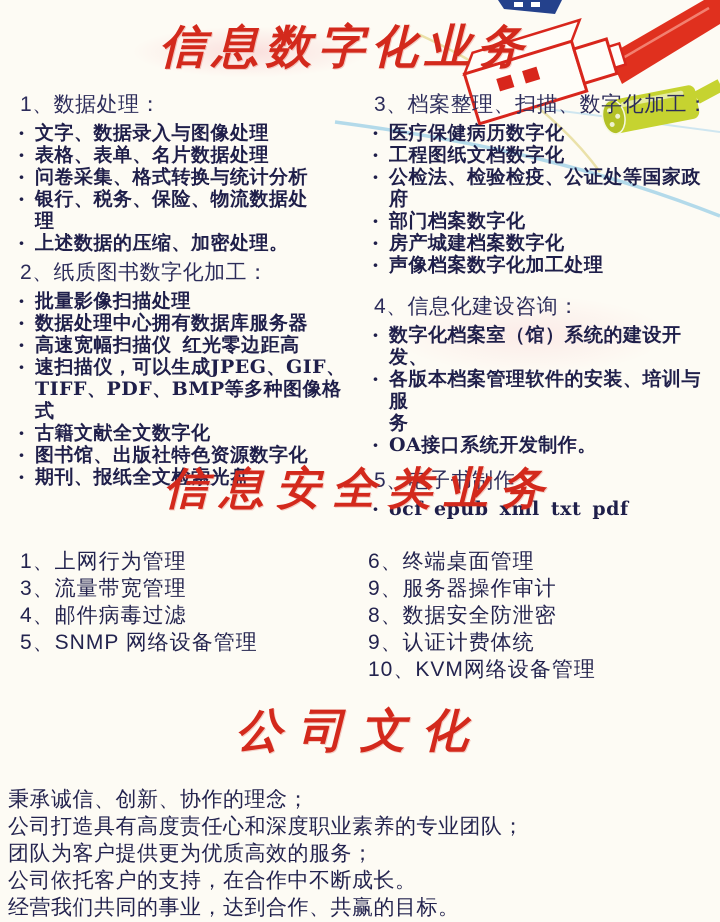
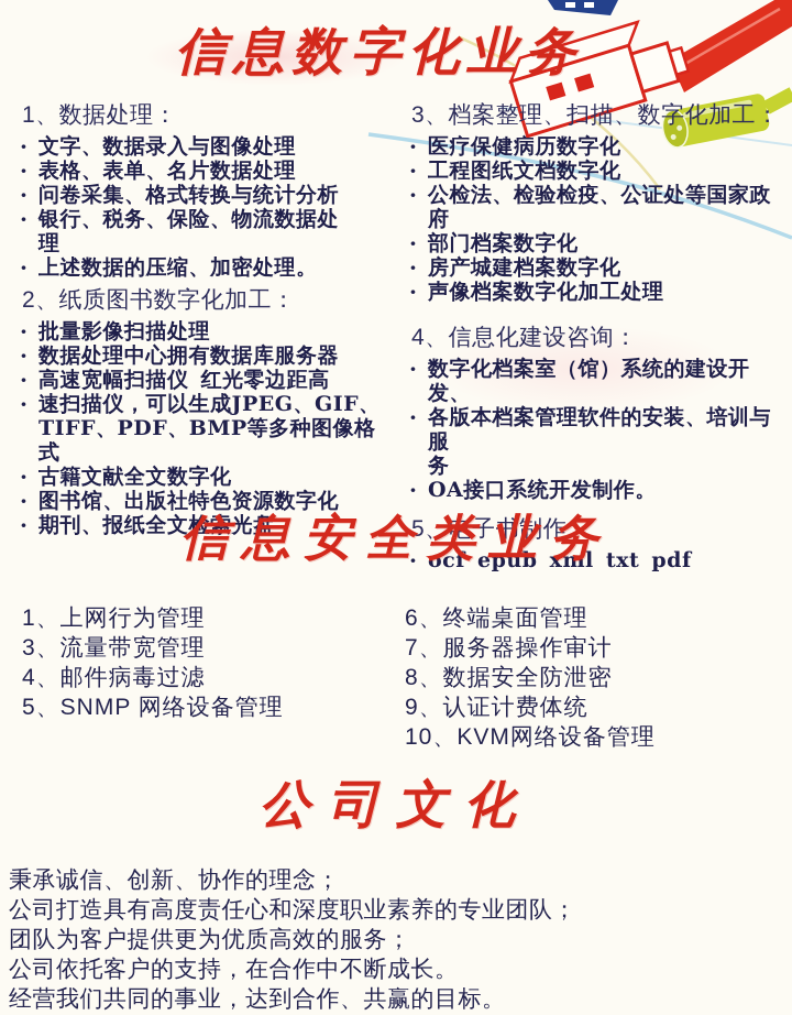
  信息数字化业务
  1、数据处理：
  ·
  文字、数据录入与图像处理
  ·
  表格、表单、名片数据处理
  ·
  问卷采集、格式转换与统计分析
  ·
  银行、税务、保险、物流数据处
  理
  ·
  上述数据的压缩、加密处理。
  2、纸质图书数字化加工：
  ·
  批量影像扫描处理
  ·
  数据处理中心拥有数据库服务器
  ·
  高速宽幅扫描仪 红光零边距高
  ·
  速扫描仪，可以生成JPEG、GIF、
  TIFF、PDF、BMP等多种图像格式
  ·
  古籍文献全文数字化
  ·
  图书馆、出版社特色资源数字化
  ·
  期刊、报纸全文检索光盘
  3、档案整理、扫描、数字化加工：
  ·
  医疗保健病历数字化
  ·
  工程图纸文档数字化
  ·
  公检法、检验检疫、公证处等国家政府
  ·
  部门档案数字化
  ·
  房产城建档案数字化
  ·
  声像档案数字化加工处理
  4、信息化建设咨询：
  ·
  数字化档案室（馆）系统的建设开发、
  ·
  各版本档案管理软件的安装、培训与服
  务
  ·
  OA接口系统开发制作。
  5、电子书制作
  ·
  ocf epub xml txt pdf
  信息安全类业务
  1、上网行为管理
  3、流量带宽管理
  4、邮件病毒过滤
  5、SNMP 网络设备管理
  6、终端桌面管理
- 9、服务器操作审计
+ 7、服务器操作审计
  8、数据安全防泄密
  9、认证计费体统
  10、KVM网络设备管理
  公司文化
  秉承诚信、创新、协作的理念；
  公司打造具有高度责任心和深度职业素养的专业团队；
  团队为客户提供更为优质高效的服务；
  公司依托客户的支持，在合作中不断成长。
  经营我们共同的事业，达到合作、共赢的目标。
